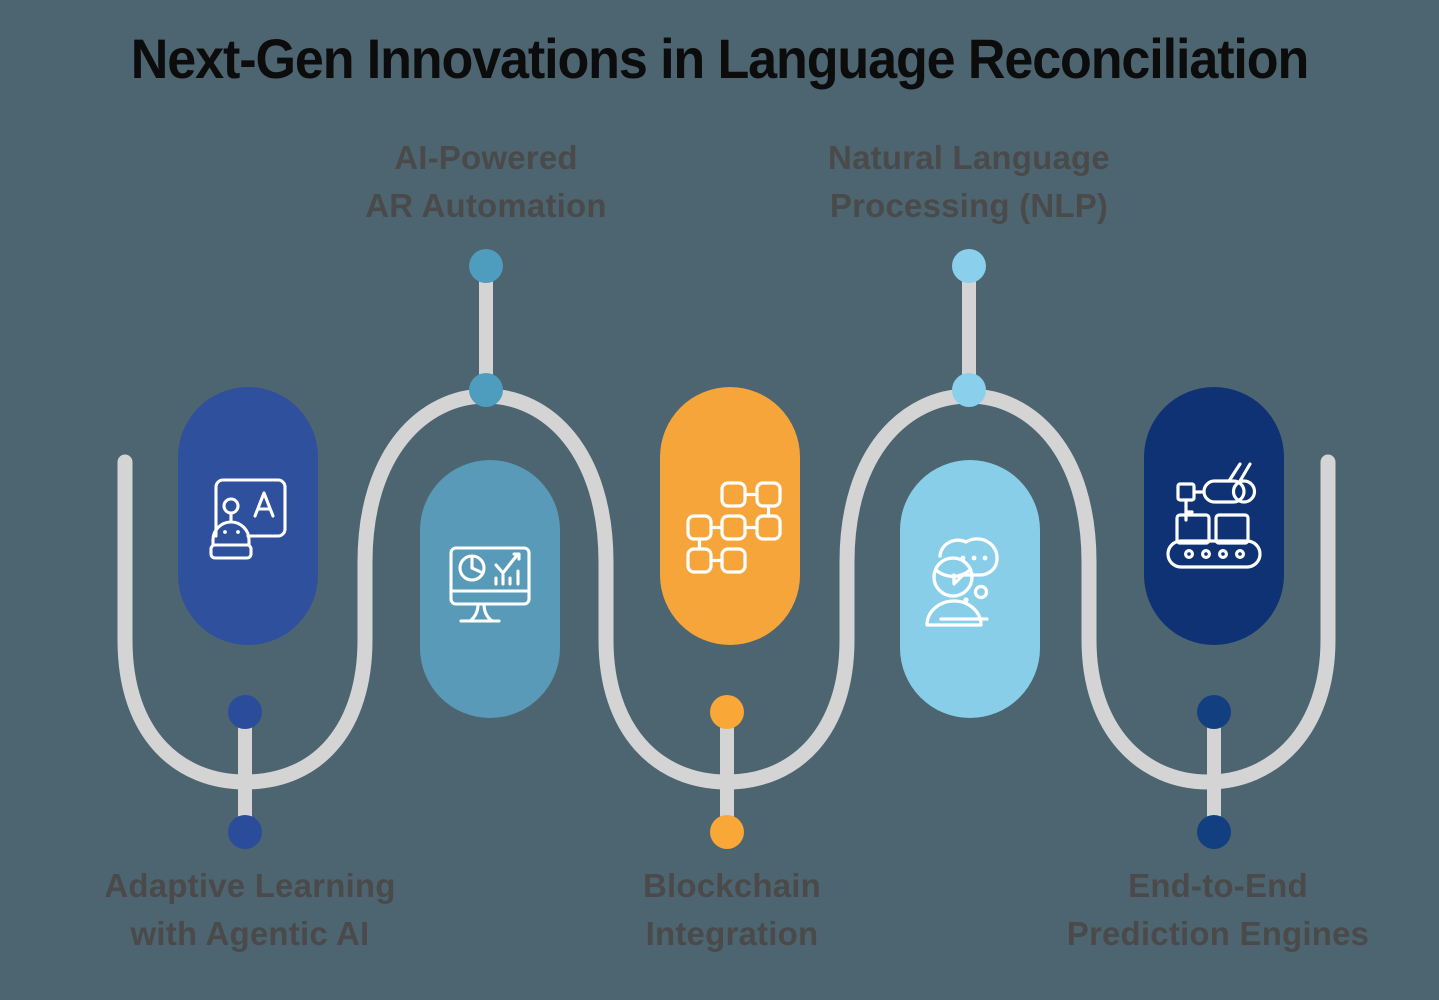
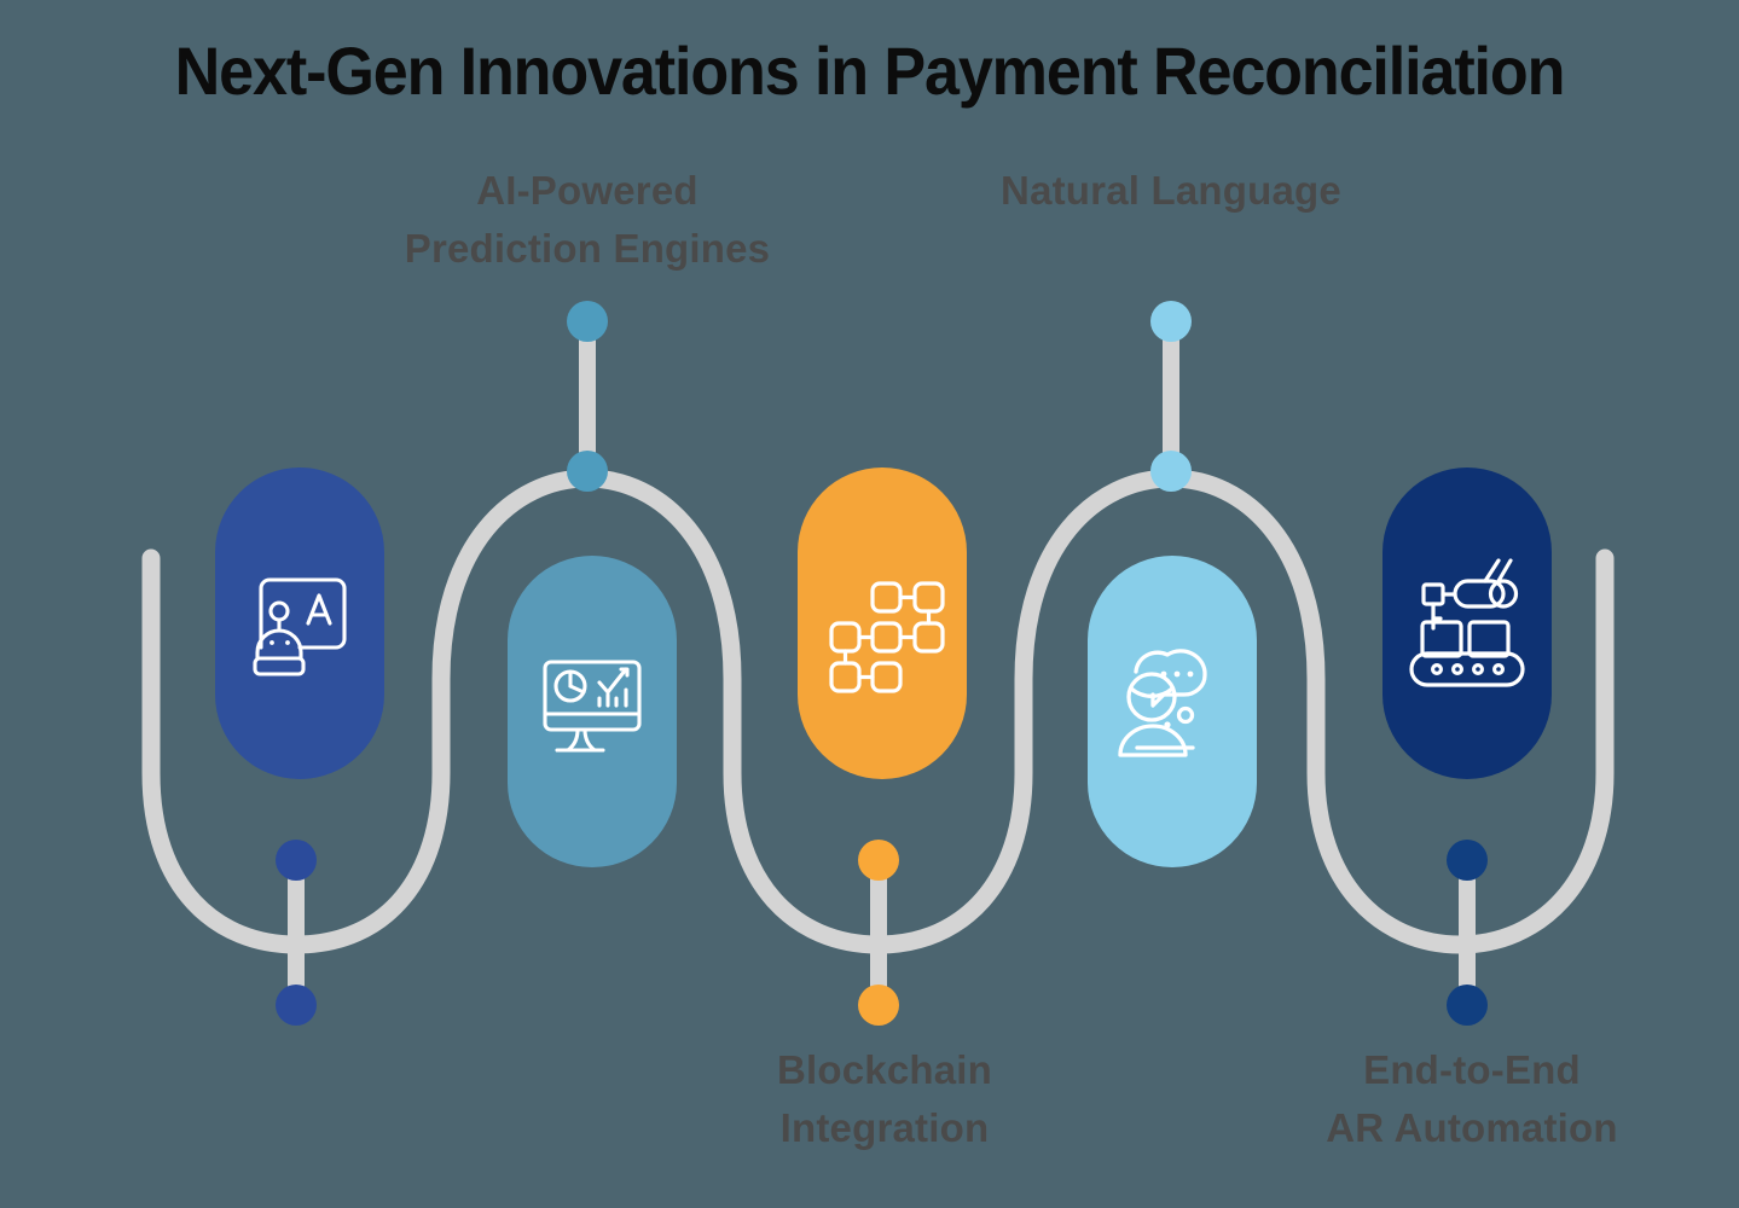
- Next-Gen Innovations in Language Reconciliation
+ Next-Gen Innovations in Payment Reconciliation
  AI-Powered
- AR Automation
+ Prediction Engines
  Natural Language
- Processing (NLP)
- Adaptive Learning
- with Agentic AI
  Blockchain
  Integration
  End-to-End
- Prediction Engines
+ AR Automation
